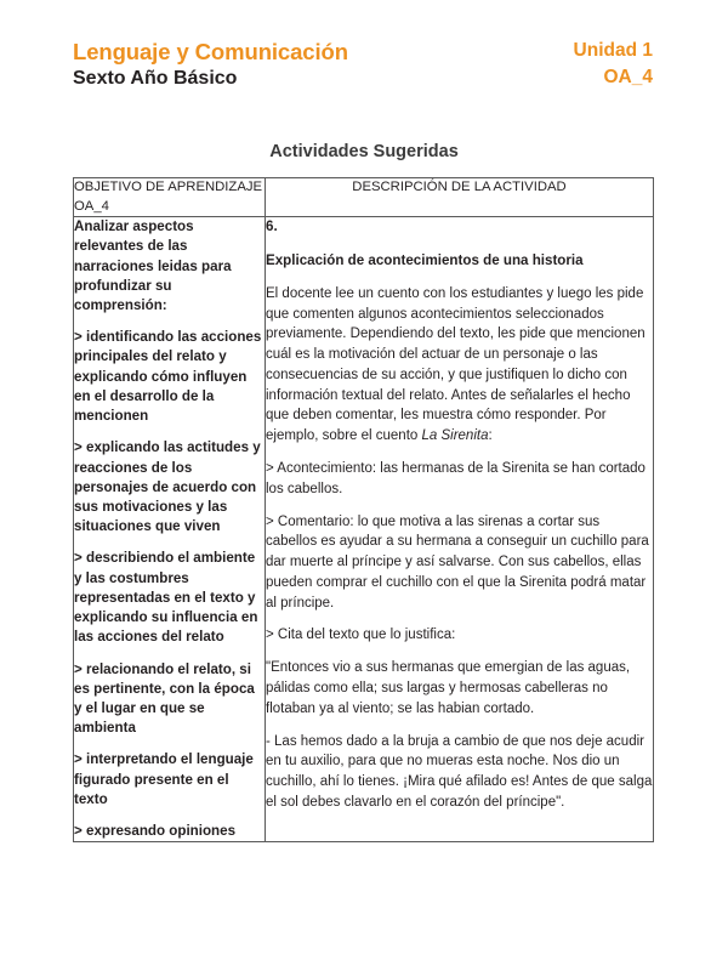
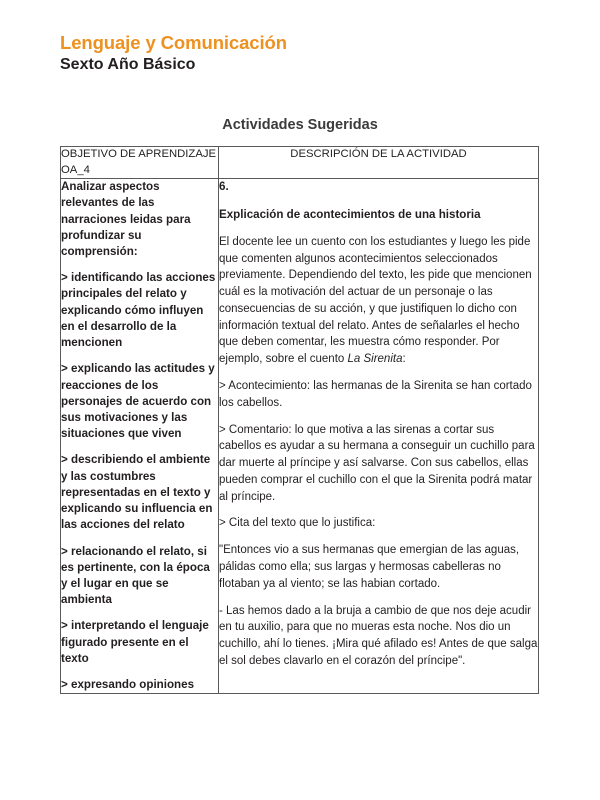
  Lenguaje y Comunicación
  Sexto Año Básico
- Unidad 1
- OA_4
  Actividades Sugeridas
  OBJETIVO DE APRENDIZAJE OA_4	DESCRIPCIÓN DE LA ACTIVIDAD
  Analizar aspectos relevantes de las narraciones leidas para profundizar su comprensión:> identificando las acciones principales del relato y explicando cómo influyen en el desarrollo de la mencionen> explicando las actitudes y reacciones de los personajes de acuerdo con sus motivaciones y las situaciones que viven> describiendo el ambiente y las costumbres representadas en el texto y explicando su influencia en las acciones del relato> relacionando el relato, si es pertinente, con la época y el lugar en que se ambienta> interpretando el lenguaje figurado presente en el texto> expresando opiniones	6. Explicación de acontecimientos de una historia El docente lee un cuento con los estudiantes y luego les pide que comenten algunos acontecimientos seleccionados previamente. Dependiendo del texto, les pide que mencionen cuál es la motivación del actuar de un personaje o las consecuencias de su acción, y que justifiquen lo dicho con información textual del relato. Antes de señalarles el hecho que deben comentar, les muestra cómo responder. Por ejemplo, sobre el cuento La Sirenita: > Acontecimiento: las hermanas de la Sirenita se han cortado los cabellos.> Comentario: lo que motiva a las sirenas a cortar sus cabellos es ayudar a su hermana a conseguir un cuchillo para dar muerte al príncipe y así salvarse. Con sus cabellos, ellas pueden comprar el cuchillo con el que la Sirenita podrá matar al príncipe.> Cita del texto que lo justifica:"Entonces vio a sus hermanas que emergian de las aguas, pálidas como ella; sus largas y hermosas cabelleras no flotaban ya al viento; se las habian cortado. - Las hemos dado a la bruja a cambio de que nos deje acudir en tu auxilio, para que no mueras esta noche. Nos dio un cuchillo, ahí lo tienes. ¡Mira qué afilado es! Antes de que salga el sol debes clavarlo en el corazón del príncipe".
